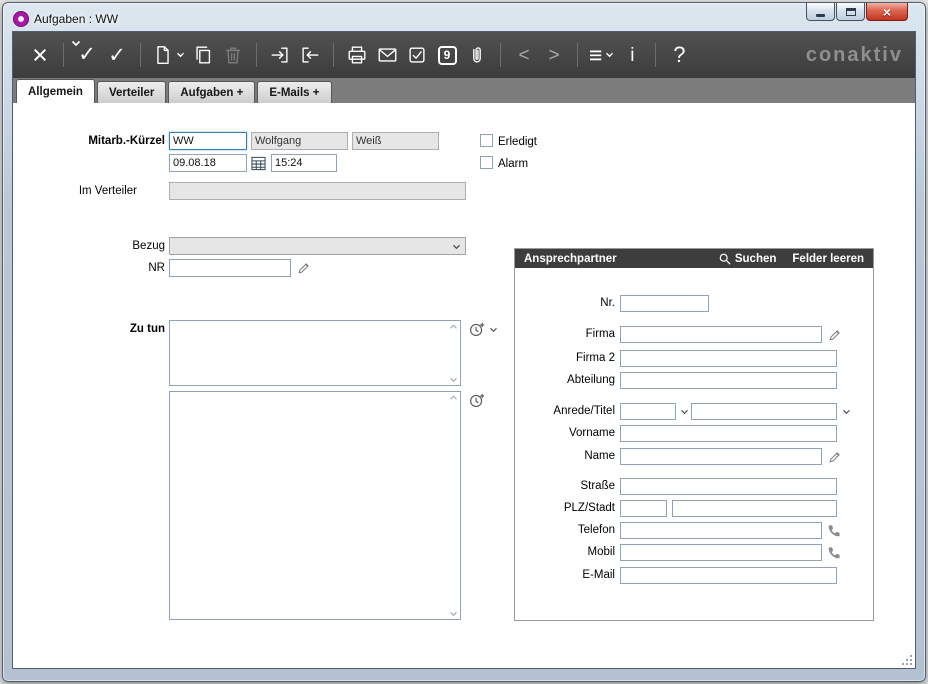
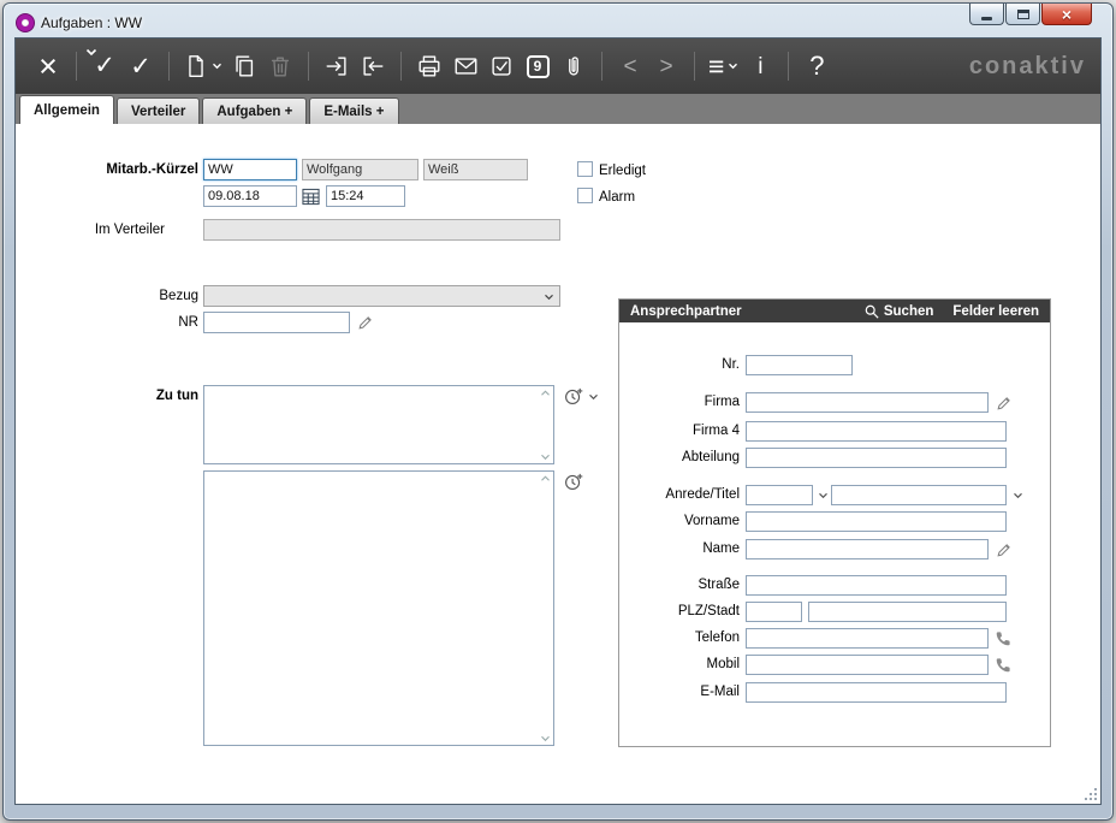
  Aufgaben : WW
  ×
  ×
  ✓
  ✓
  9
  <
  >
  ≡
  i
  ?
  conaktiv
  Allgemein
  Verteiler
  Aufgaben +
  E-Mails +
  Mitarb.-Kürzel
  WW
  Wolfgang
  Weiß
  Erledigt
  09.08.18
  15:24
  Alarm
  Im Verteiler
  Bezug
  NR
  Zu tun
  Ansprechpartner
  Suchen
  Felder leeren
  Nr.
  Firma
- Firma 2
+ Firma 4
  Abteilung
  Anrede/Titel
  Vorname
  Name
  Straße
  PLZ/Stadt
  Telefon
  Mobil
  E-Mail
